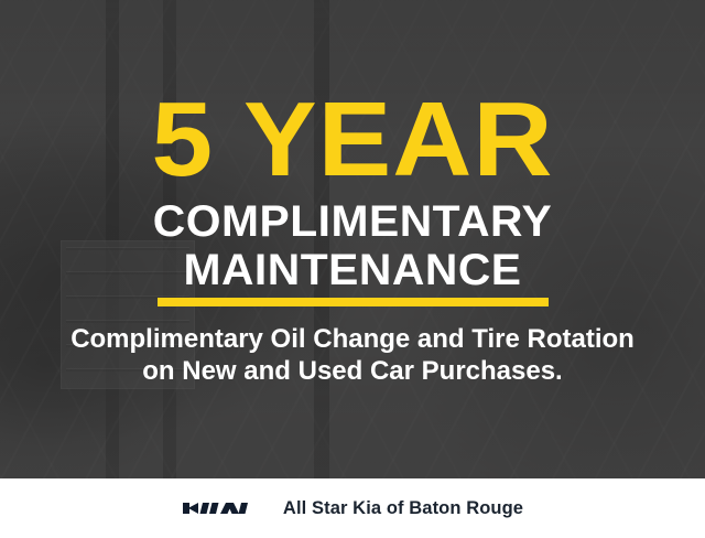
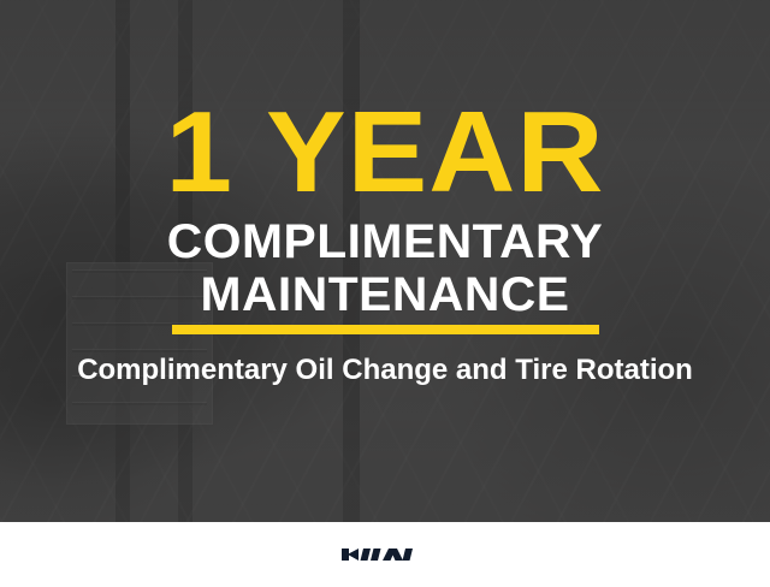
- 5 YEAR
+ 1 YEAR
  COMPLIMENTARY
  MAINTENANCE
  Complimentary Oil Change and Tire Rotation
- on New and Used Car Purchases.
- All Star Kia of Baton Rouge
